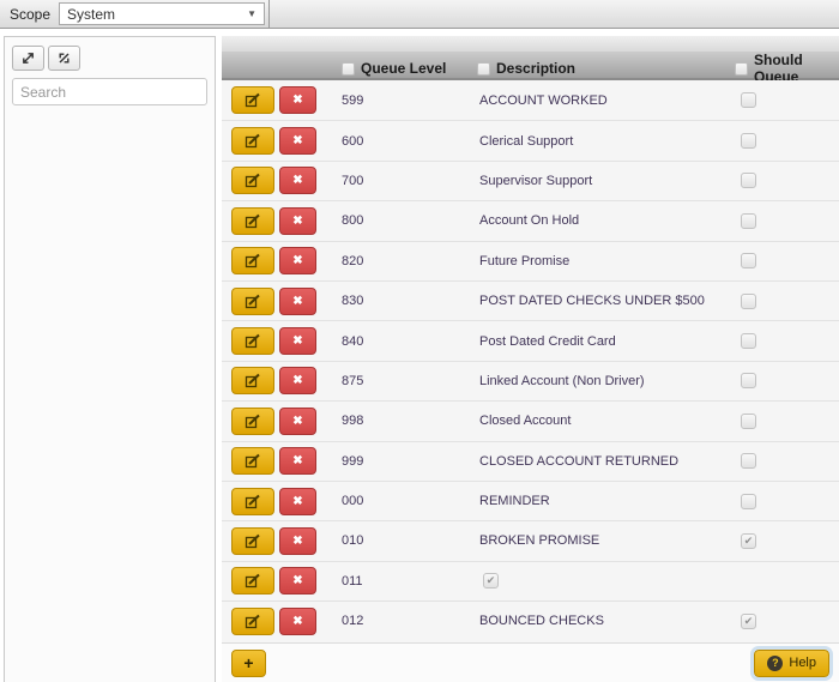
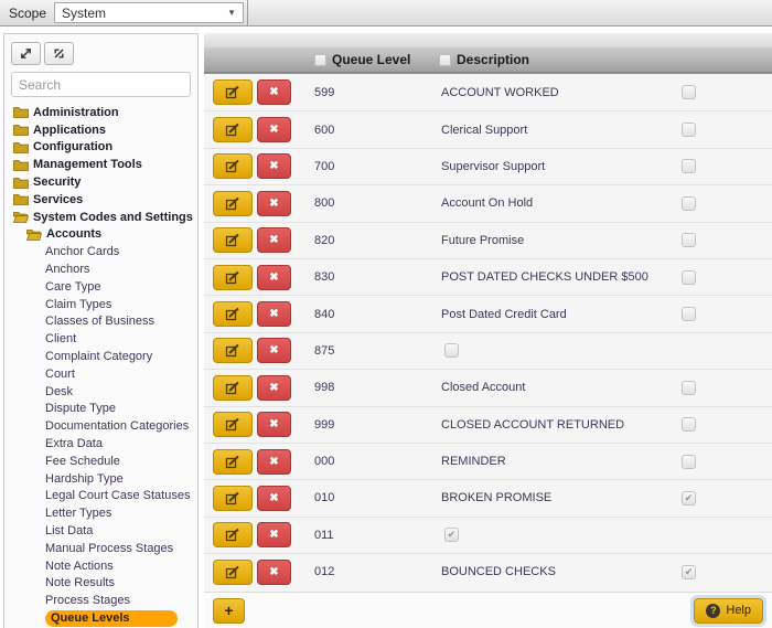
  Scope
  System
  ▼
  Search
+ Administration
+ Applications
+ Configuration
+ Management Tools
+ Security
+ Services
+ System Codes and Settings
+ Accounts
+ Anchor Cards
+ Anchors
+ Care Type
+ Claim Types
+ Classes of Business
+ Client
+ Complaint Category
+ Court
+ Desk
+ Dispute Type
+ Documentation Categories
+ Extra Data
+ Fee Schedule
+ Hardship Type
+ Legal Court Case Statuses
+ Letter Types
+ List Data
+ Manual Process Stages
+ Note Actions
+ Note Results
+ Process Stages
+ Queue Levels
  Queue Level
  Description
- Should Queue
  ✖
  599
  ACCOUNT WORKED
  ✖
  600
  Clerical Support
  ✖
  700
  Supervisor Support
  ✖
  800
  Account On Hold
  ✖
  820
  Future Promise
  ✖
  830
  POST DATED CHECKS UNDER $500
  ✖
  840
  Post Dated Credit Card
  ✖
  875
- Linked Account (Non Driver)
  ✖
  998
  Closed Account
  ✖
  999
  CLOSED ACCOUNT RETURNED
  ✖
  000
  REMINDER
  ✖
  010
  BROKEN PROMISE
  ✔
  ✖
  011
  ✔
  ✖
  012
  BOUNCED CHECKS
  ✔
  +
  ?
  Help
